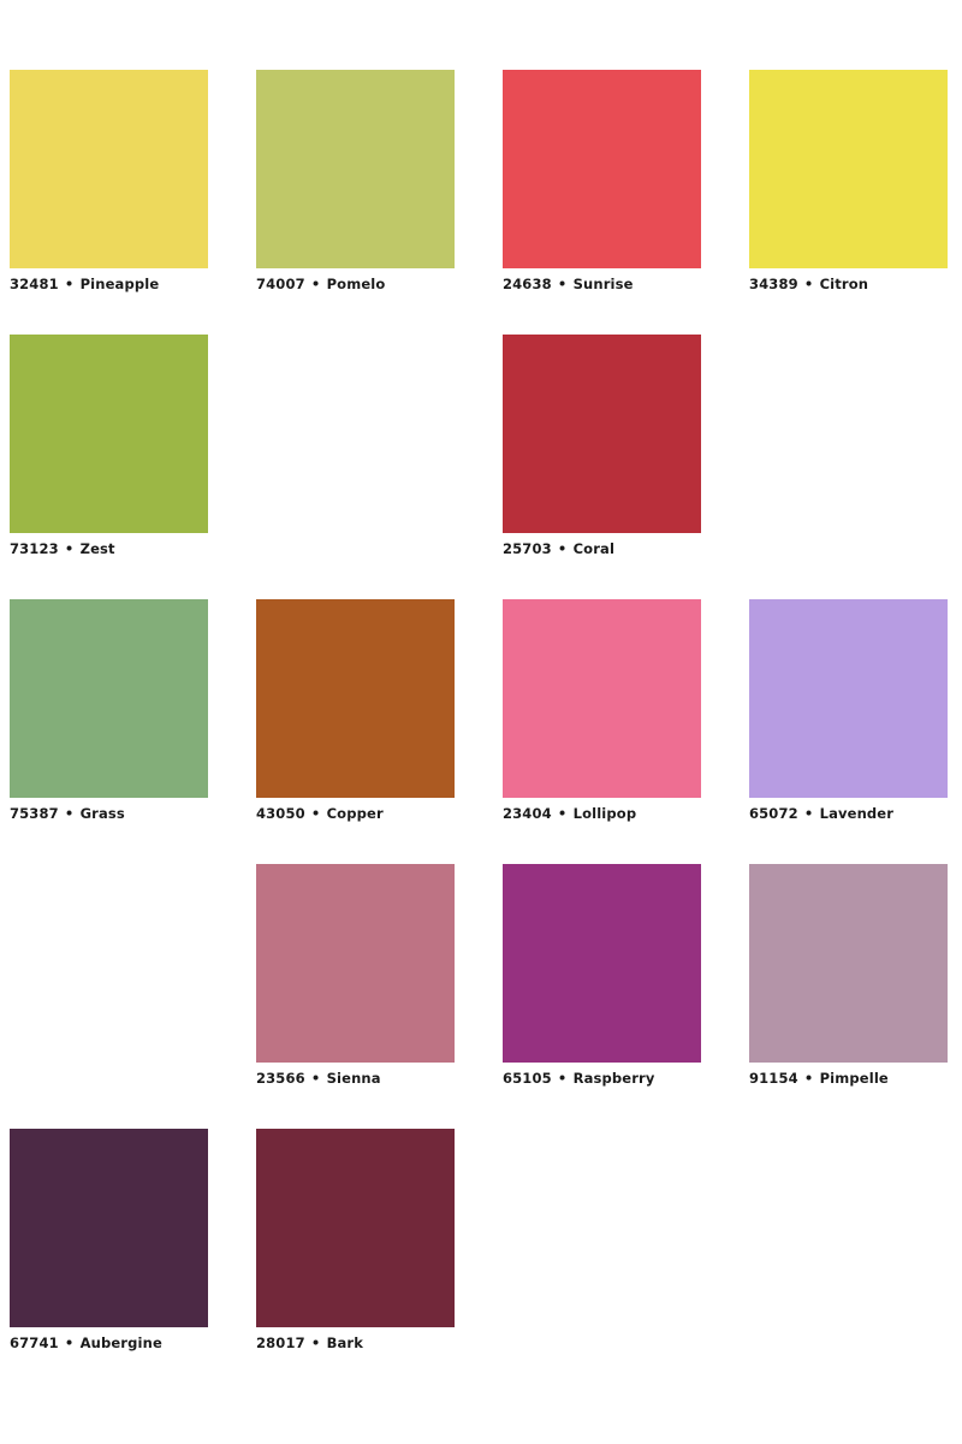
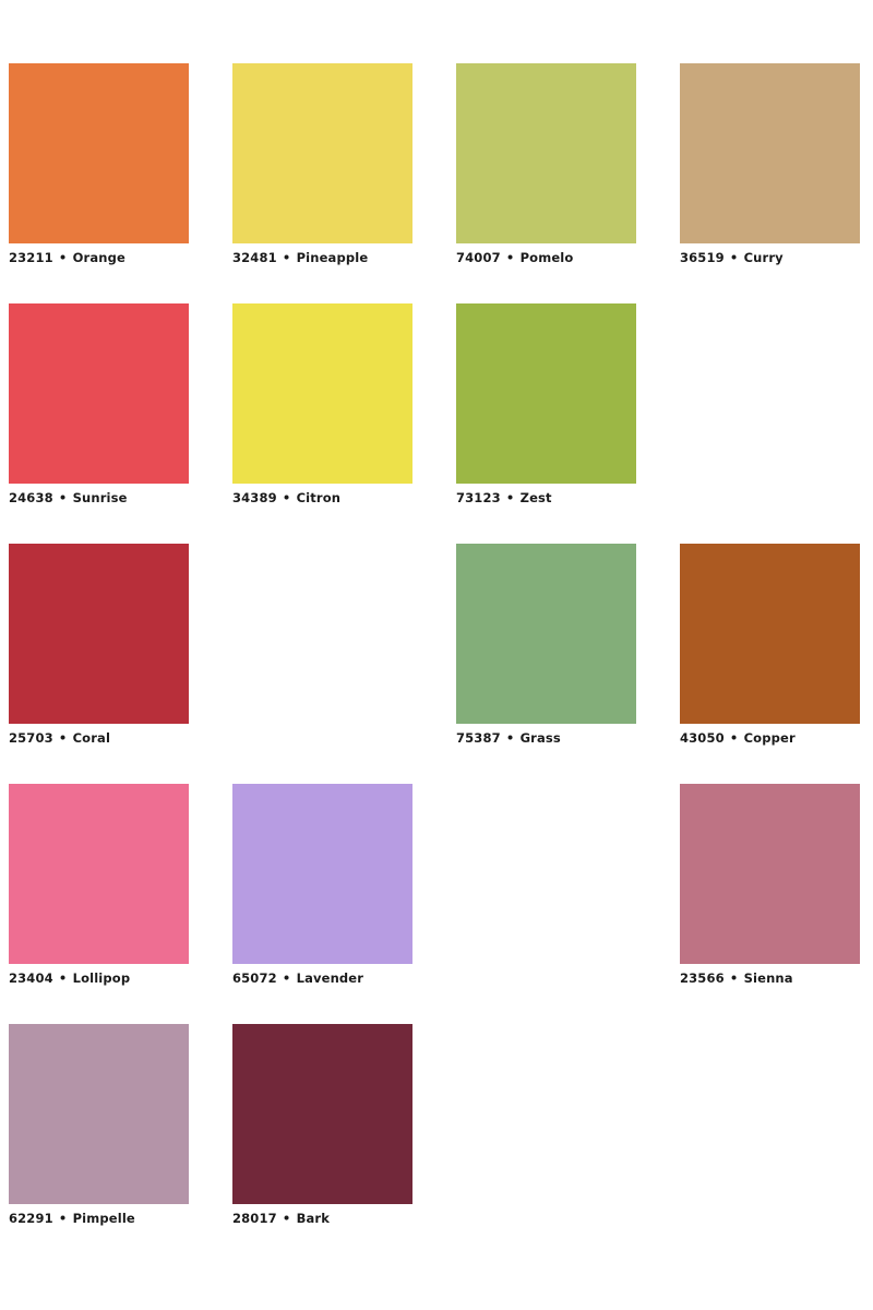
+ 23211 • Orange
  32481 • Pineapple
  74007 • Pomelo
+ 36519 • Curry
  24638 • Sunrise
  34389 • Citron
  73123 • Zest
  25703 • Coral
  75387 • Grass
  43050 • Copper
  23404 • Lollipop
  65072 • Lavender
  23566 • Sienna
- 65105 • Raspberry
- 91154 • Pimpelle
+ 62291 • Pimpelle
- 67741 • Aubergine
  28017 • Bark
